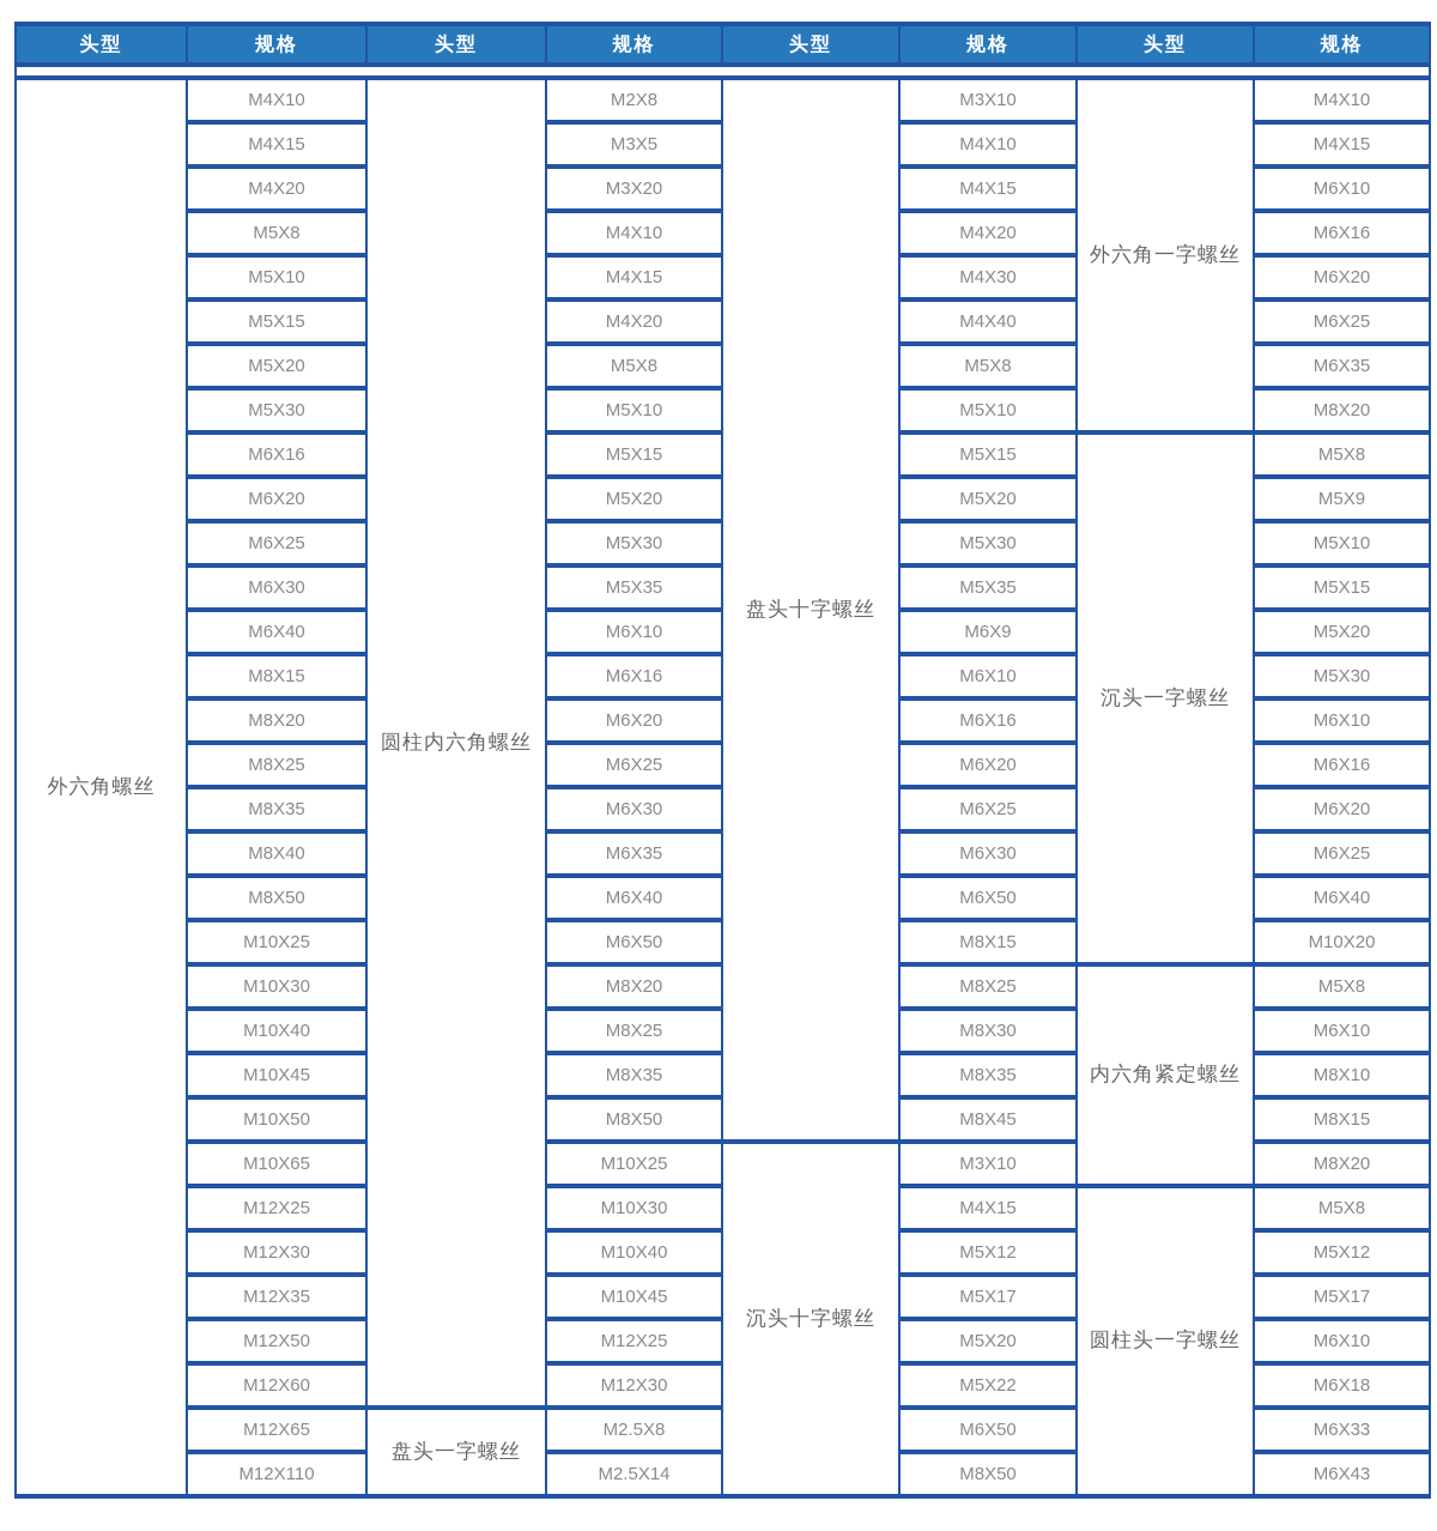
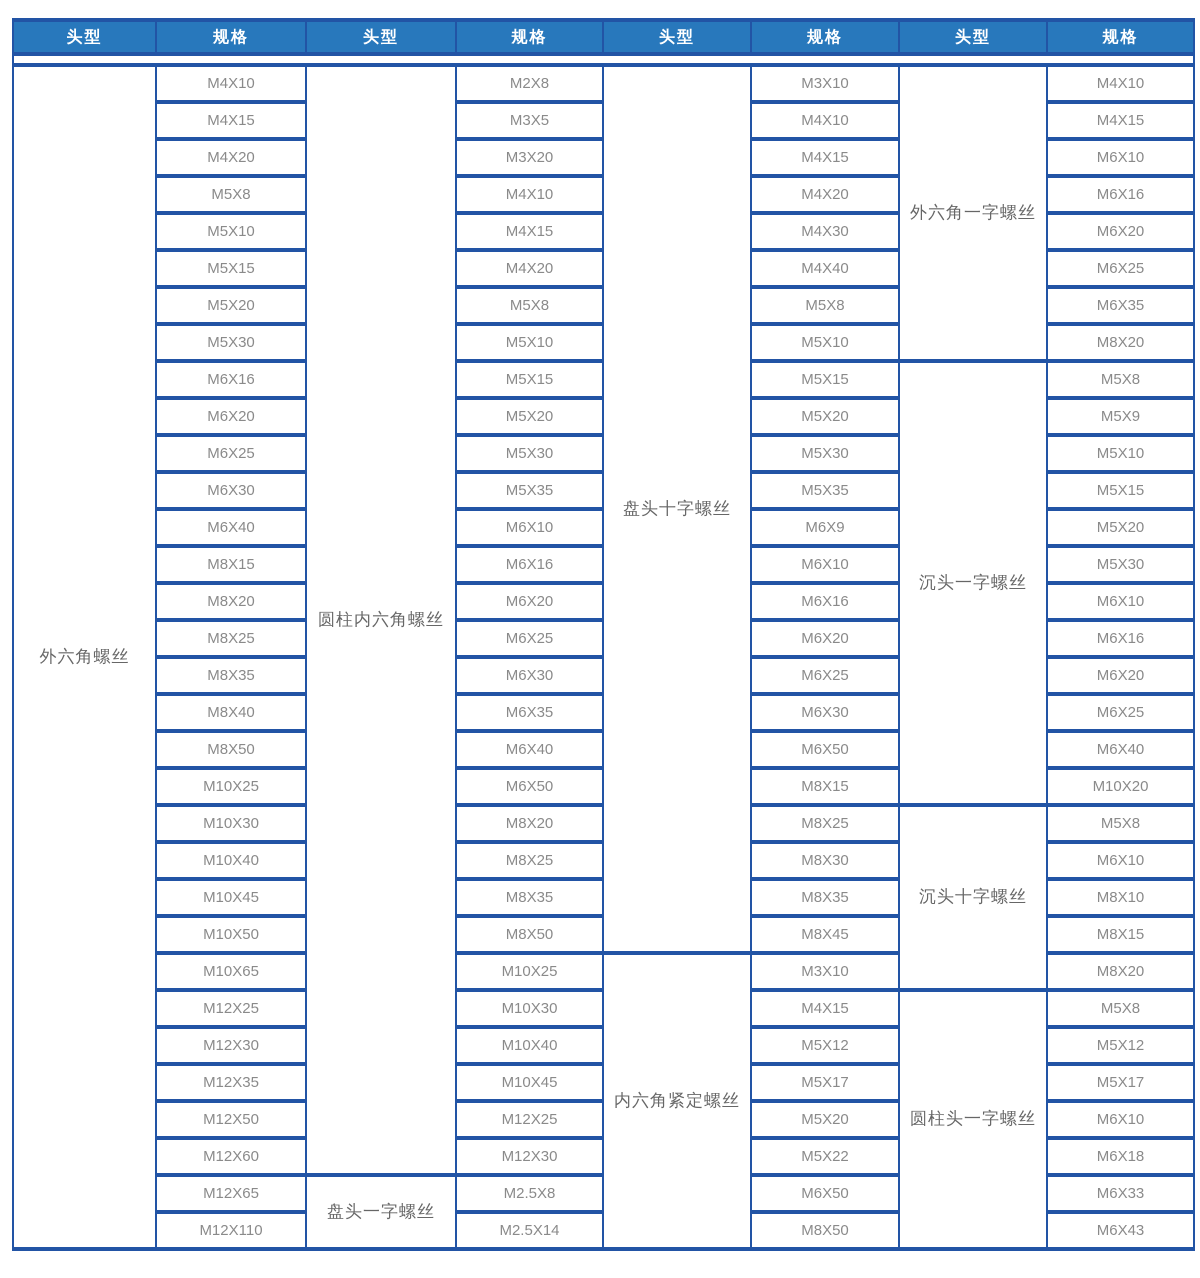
  头型	规格	头型	规格	头型	规格	头型	规格
  外六角螺丝	M4X10	圆柱内六角螺丝	M2X8	盘头十字螺丝	M3X10	外六角一字螺丝	M4X10
  M4X15	M3X5	M4X10	M4X15
  M4X20	M3X20	M4X15	M6X10
  M5X8	M4X10	M4X20	M6X16
  M5X10	M4X15	M4X30	M6X20
  M5X15	M4X20	M4X40	M6X25
  M5X20	M5X8	M5X8	M6X35
  M5X30	M5X10	M5X10	M8X20
  M6X16	M5X15	M5X15	沉头一字螺丝	M5X8
  M6X20	M5X20	M5X20	M5X9
  M6X25	M5X30	M5X30	M5X10
  M6X30	M5X35	M5X35	M5X15
  M6X40	M6X10	M6X9	M5X20
  M8X15	M6X16	M6X10	M5X30
  M8X20	M6X20	M6X16	M6X10
  M8X25	M6X25	M6X20	M6X16
  M8X35	M6X30	M6X25	M6X20
  M8X40	M6X35	M6X30	M6X25
  M8X50	M6X40	M6X50	M6X40
  M10X25	M6X50	M8X15	M10X20
- M10X30	M8X20	M8X25	内六角紧定螺丝	M5X8
+ M10X30	M8X20	M8X25	沉头十字螺丝	M5X8
  M10X40	M8X25	M8X30	M6X10
  M10X45	M8X35	M8X35	M8X10
  M10X50	M8X50	M8X45	M8X15
- M10X65	M10X25	沉头十字螺丝	M3X10	M8X20
+ M10X65	M10X25	内六角紧定螺丝	M3X10	M8X20
  M12X25	M10X30	M4X15	圆柱头一字螺丝	M5X8
  M12X30	M10X40	M5X12	M5X12
  M12X35	M10X45	M5X17	M5X17
  M12X50	M12X25	M5X20	M6X10
  M12X60	M12X30	M5X22	M6X18
  M12X65	盘头一字螺丝	M2.5X8	M6X50	M6X33
  M12X110	M2.5X14	M8X50	M6X43
